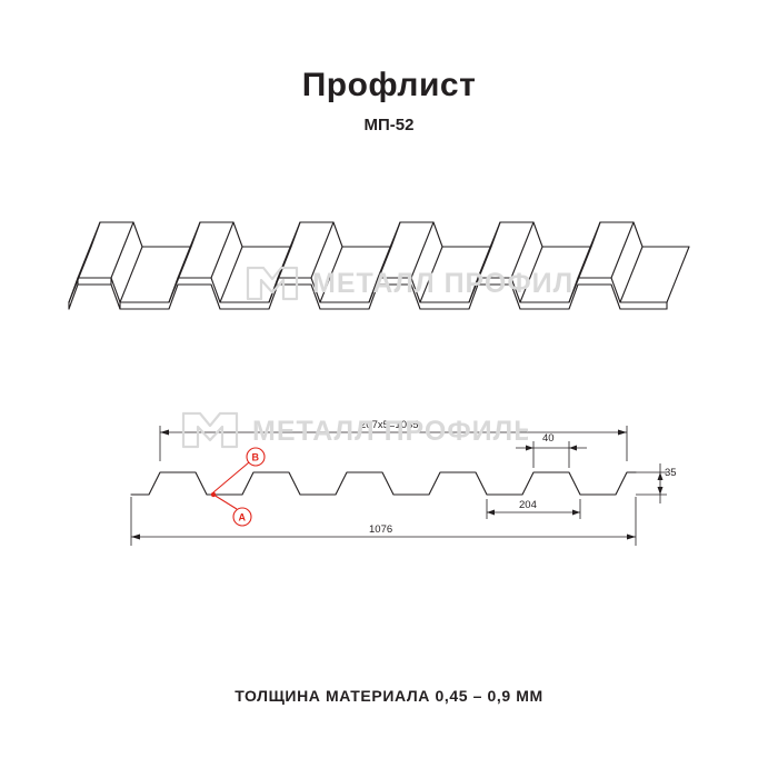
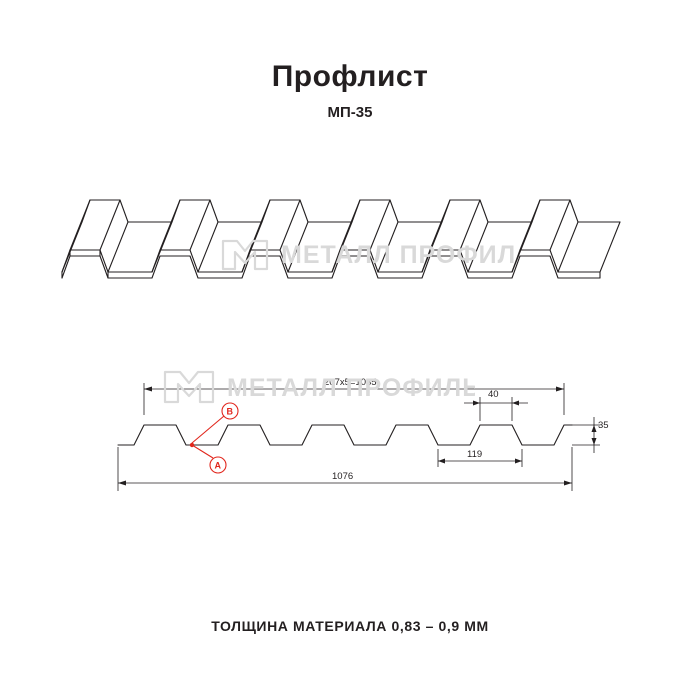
  Профлист
- МП-52
+ МП-35
  МЕТАЛЛ ПРОФИЛ
  207х5=1035
  40
- 204
+ 119
  35
  1076
  A
  B
  МЕТАЛЛ ПРОФИЛЬ
- ТОЛЩИНА МАТЕРИАЛА 0,45 – 0,9 ММ
+ ТОЛЩИНА МАТЕРИАЛА 0,83 – 0,9 ММ
